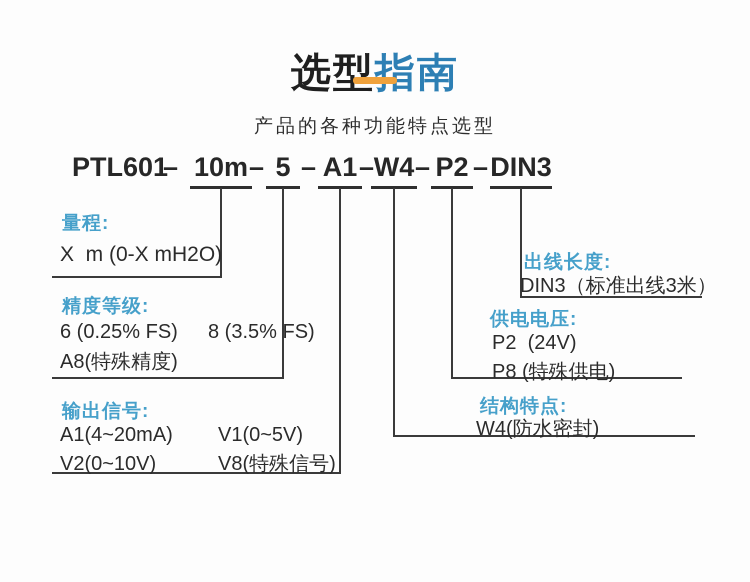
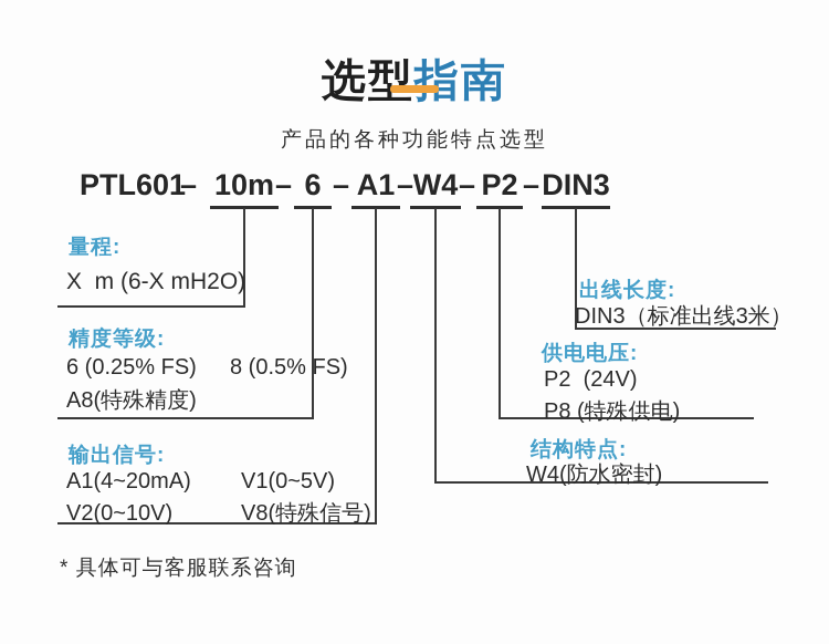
  选型指南
  产品的各种功能特点选型
  PTL601
  –
  10m
  –
- 5
+ 6
  –
  A1
  –
  W4
  –
  P2
  –
  DIN3
  量程:
- X m (0-X mH2O)
+ X m (6-X mH2O)
  精度等级:
- 6 (0.25% FS) 8 (3.5% FS)
+ 6 (0.25% FS) 8 (0.5% FS)
  A8(特殊精度)
  输出信号:
  A1(4~20mA) V1(0~5V)
  V2(0~10V) V8(特殊信号)
  出线长度:
  DIN3（标准出线3米）
  供电电压:
  P2 (24V)
  P8 (特殊供电)
  结构特点:
  W4(防水密封)
+ * 具体可与客服联系咨询
